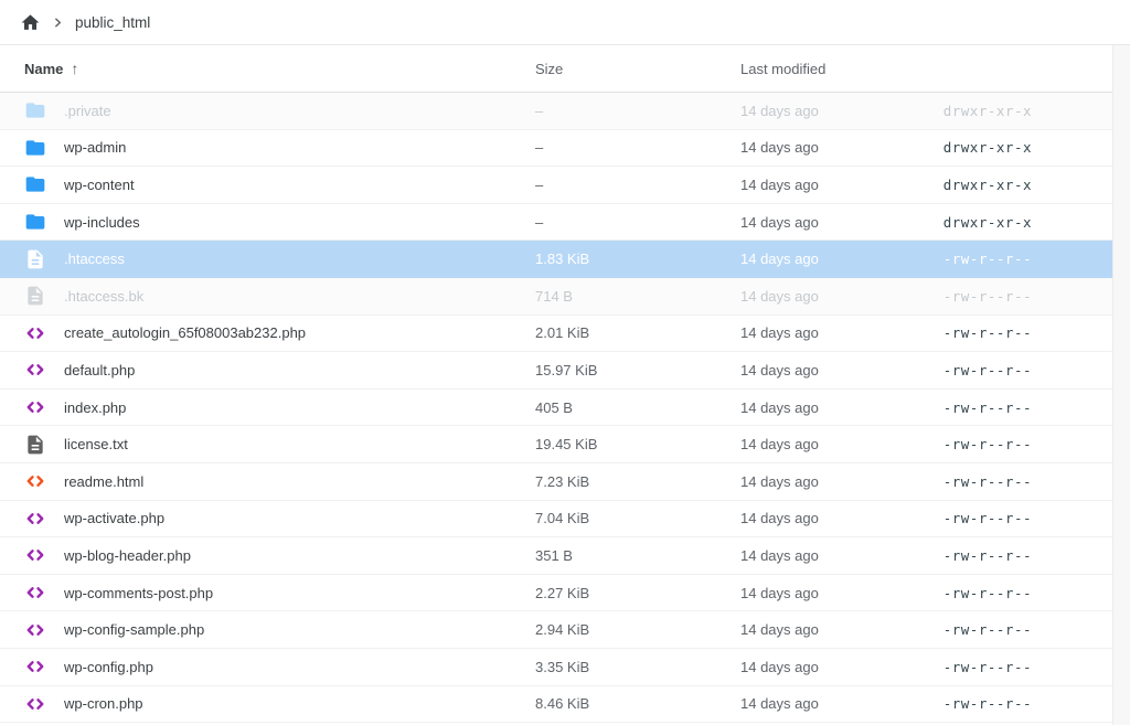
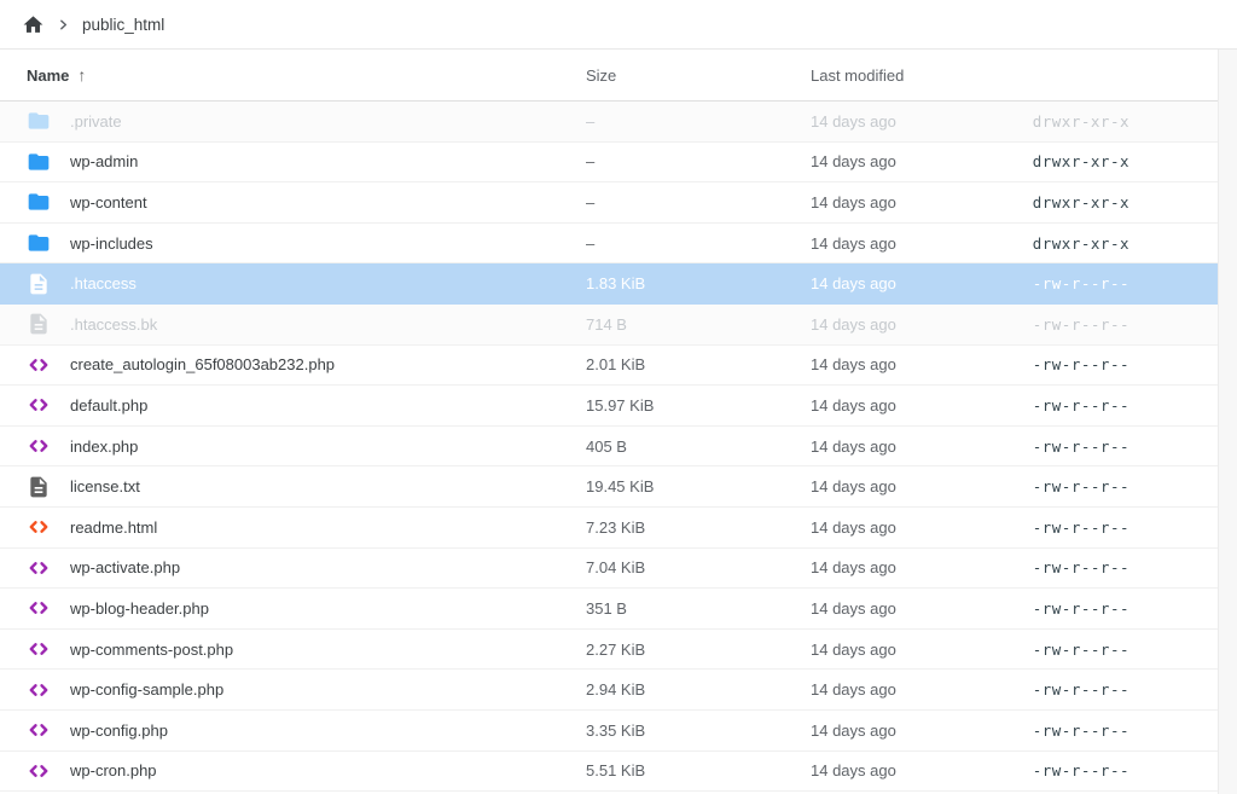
  public_html
  Name
  ↑
  Size
  Last modified
  .private
  –
  14 days ago
  drwxr-xr-x
  wp-admin
  –
  14 days ago
  drwxr-xr-x
  wp-content
  –
  14 days ago
  drwxr-xr-x
  wp-includes
  –
  14 days ago
  drwxr-xr-x
  .htaccess
  1.83 KiB
  14 days ago
  -rw-r--r--
  .htaccess.bk
  714 B
  14 days ago
  -rw-r--r--
  create_autologin_65f08003ab232.php
  2.01 KiB
  14 days ago
  -rw-r--r--
  default.php
  15.97 KiB
  14 days ago
  -rw-r--r--
  index.php
  405 B
  14 days ago
  -rw-r--r--
  license.txt
  19.45 KiB
  14 days ago
  -rw-r--r--
  readme.html
  7.23 KiB
  14 days ago
  -rw-r--r--
  wp-activate.php
  7.04 KiB
  14 days ago
  -rw-r--r--
  wp-blog-header.php
  351 B
  14 days ago
  -rw-r--r--
  wp-comments-post.php
  2.27 KiB
  14 days ago
  -rw-r--r--
  wp-config-sample.php
  2.94 KiB
  14 days ago
  -rw-r--r--
  wp-config.php
  3.35 KiB
  14 days ago
  -rw-r--r--
  wp-cron.php
- 8.46 KiB
+ 5.51 KiB
  14 days ago
  -rw-r--r--
